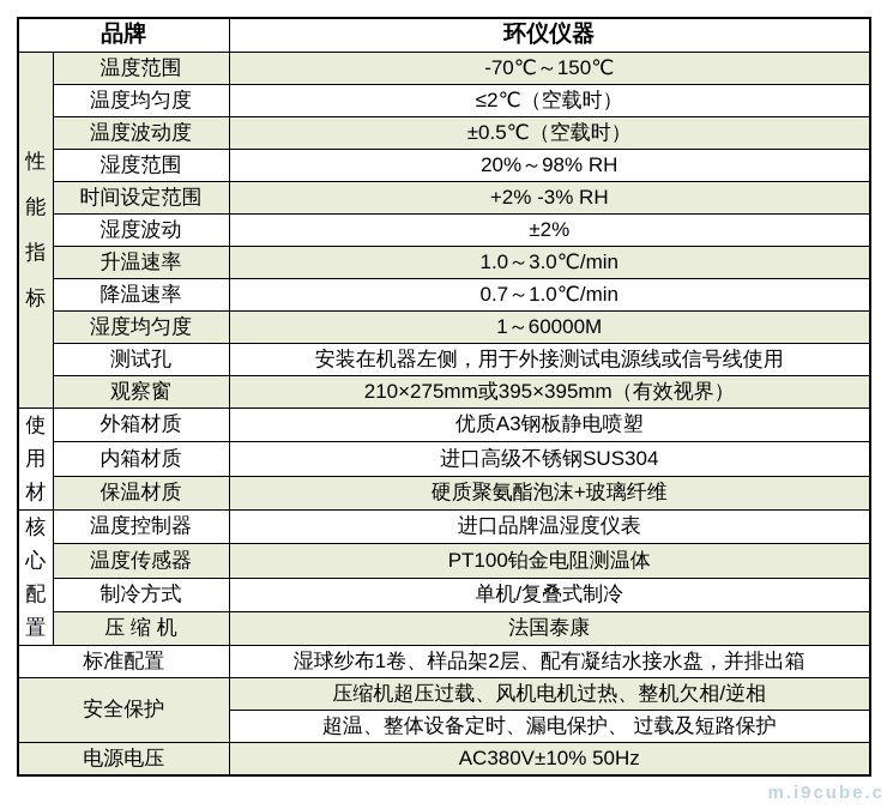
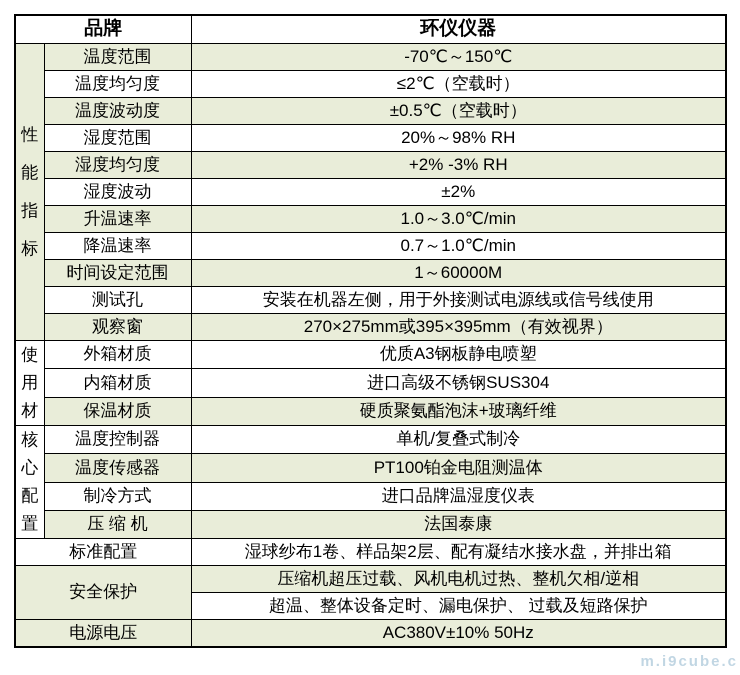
  品牌	环仪仪器
  性能指标	温度范围	-70℃～150℃
  温度均匀度	≤2℃（空载时）
  温度波动度	±0.5℃（空载时）
  湿度范围	20%～98% RH
- 时间设定范围	+2% -3% RH
+ 湿度均匀度	+2% -3% RH
  湿度波动	±2%
  升温速率	1.0～3.0℃/min
  降温速率	0.7～1.0℃/min
- 湿度均匀度	1～60000M
+ 时间设定范围	1～60000M
  测试孔	安装在机器左侧，用于外接测试电源线或信号线使用
- 观察窗	210×275mm或395×395mm（有效视界）
+ 观察窗	270×275mm或395×395mm（有效视界）
  使用材	外箱材质	优质A3钢板静电喷塑
  内箱材质	进口高级不锈钢SUS304
  保温材质	硬质聚氨酯泡沫+玻璃纤维
- 核心配置	温度控制器	进口品牌温湿度仪表
+ 核心配置	温度控制器	单机/复叠式制冷
  温度传感器	PT100铂金电阻测温体
- 制冷方式	单机/复叠式制冷
+ 制冷方式	进口品牌温湿度仪表
  压 缩 机	法国泰康
  标准配置	湿球纱布1卷、样品架2层、配有凝结水接水盘，并排出箱
  安全保护	压缩机超压过载、风机电机过热、整机欠相/逆相
  超温、整体设备定时、漏电保护、 过载及短路保护
  电源电压	AC380V±10% 50Hz
  m.i9cube.c
